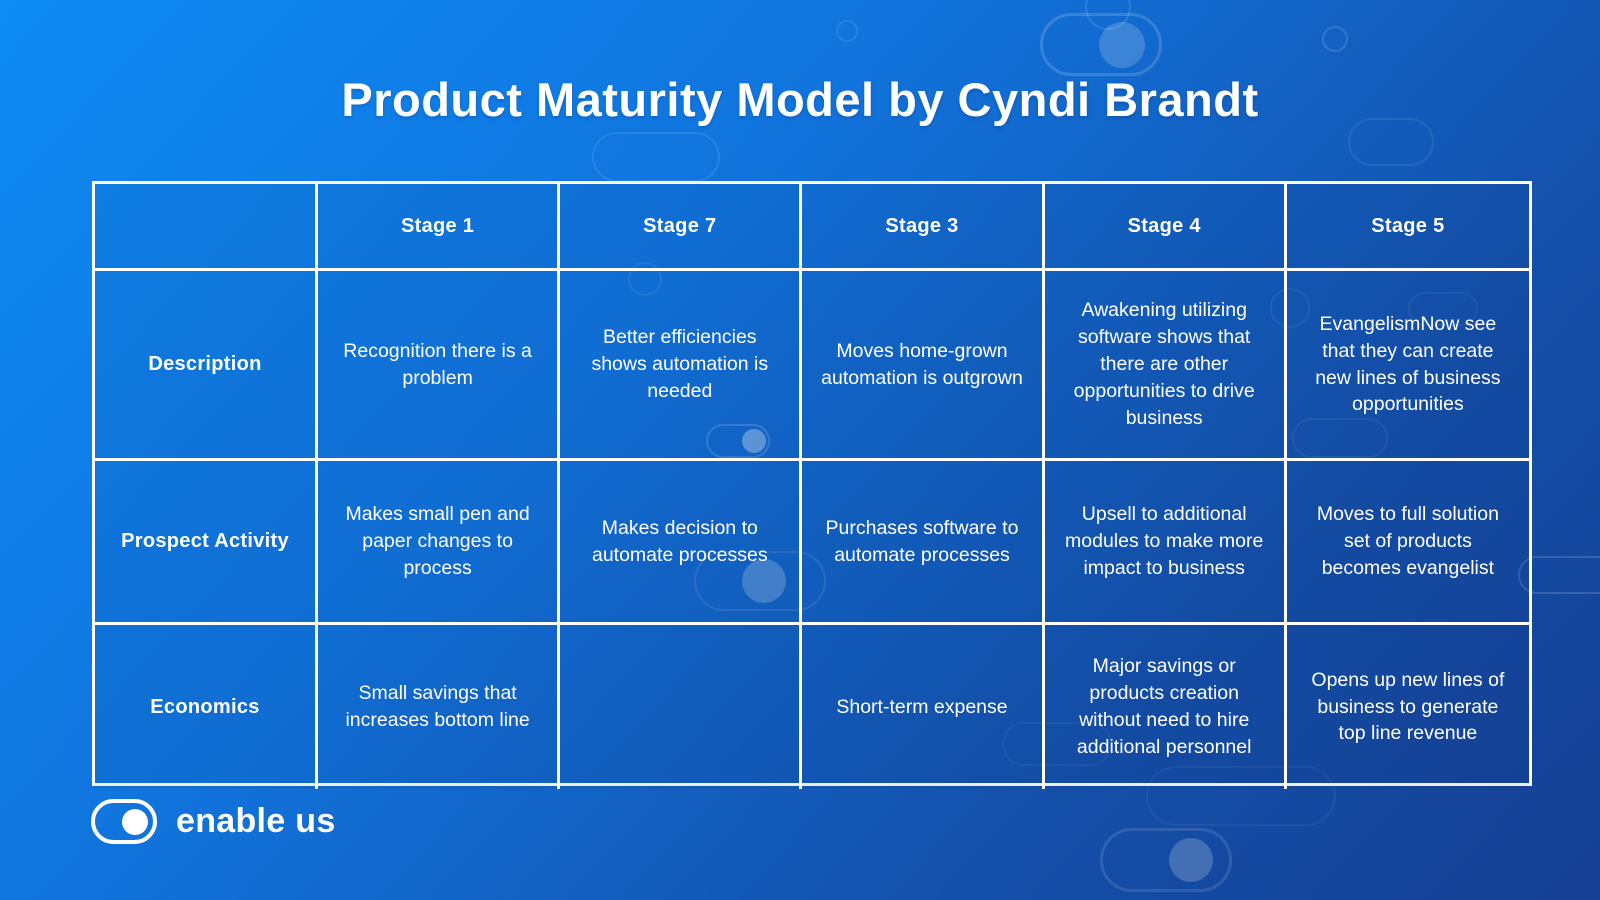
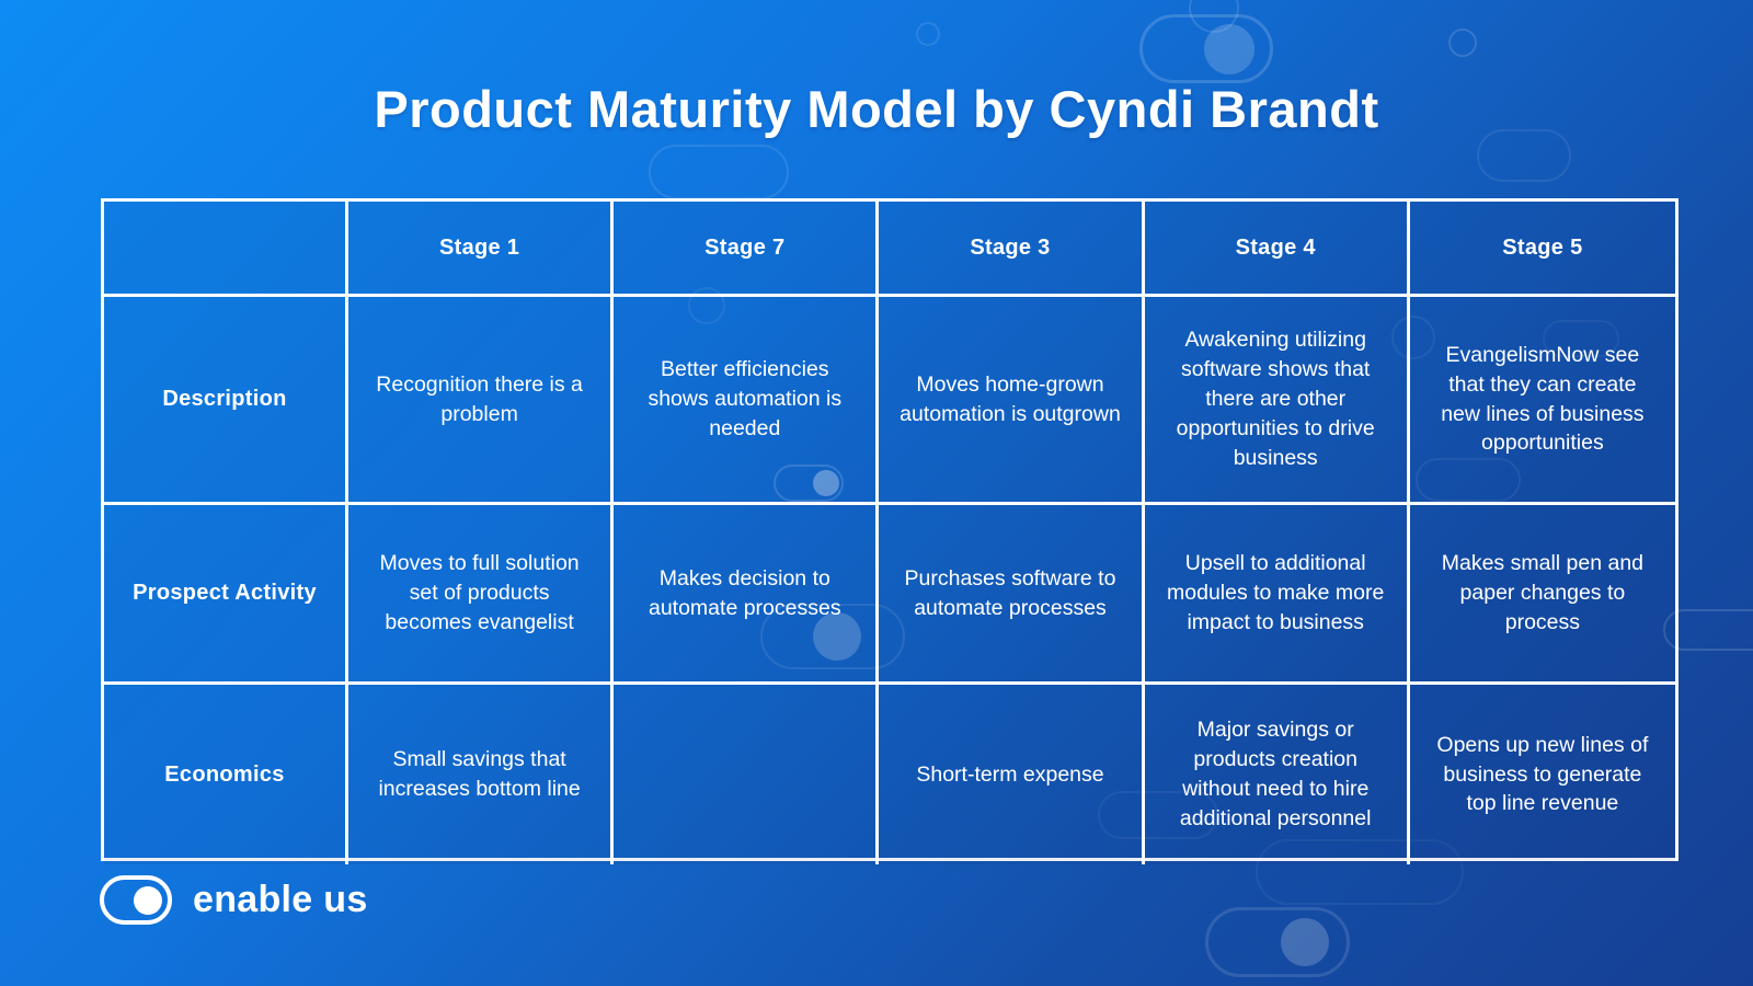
  Product Maturity Model by Cyndi Brandt
  Stage 1
  Stage 7
  Stage 3
  Stage 4
  Stage 5
  Description
  Recognition there is a problem
  Better efficiencies shows automation is needed
  Moves home-grown automation is outgrown
  Awakening utilizing software shows that there are other opportunities to drive business
  EvangelismNow see that they can create new lines of business opportunities
  Prospect Activity
- Makes small pen and paper changes to process
+ Moves to full solution set of products becomes evangelist
  Makes decision to automate processes
  Purchases software to automate processes
  Upsell to additional modules to make more impact to business
- Moves to full solution set of products becomes evangelist
+ Makes small pen and paper changes to process
  Economics
  Small savings that increases bottom line
  Short-term expense
  Major savings or products creation without need to hire additional personnel
  Opens up new lines of business to generate top line revenue
  enable us
